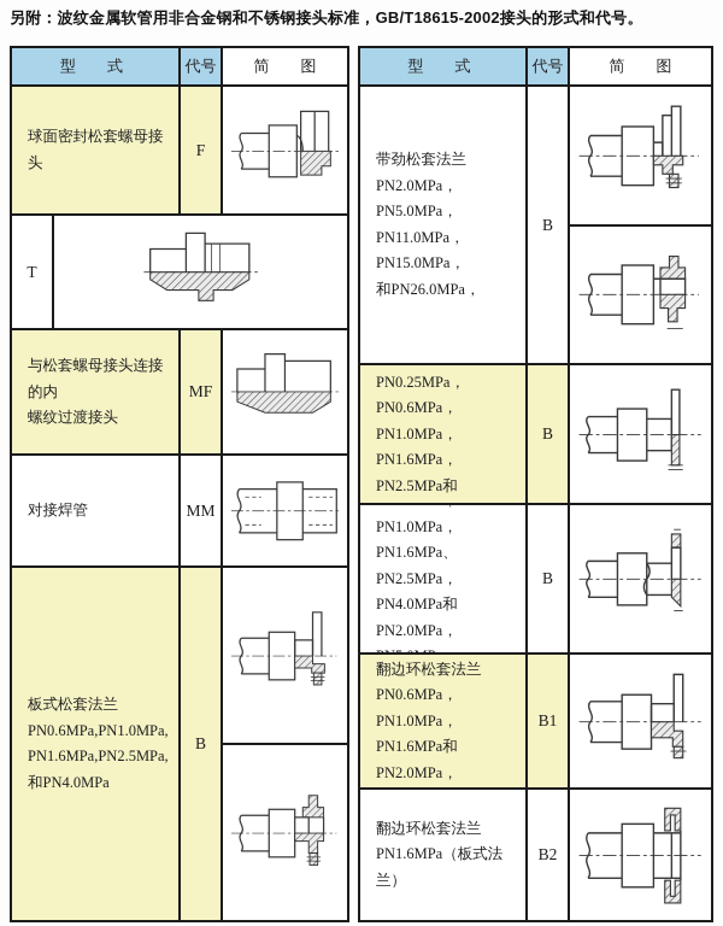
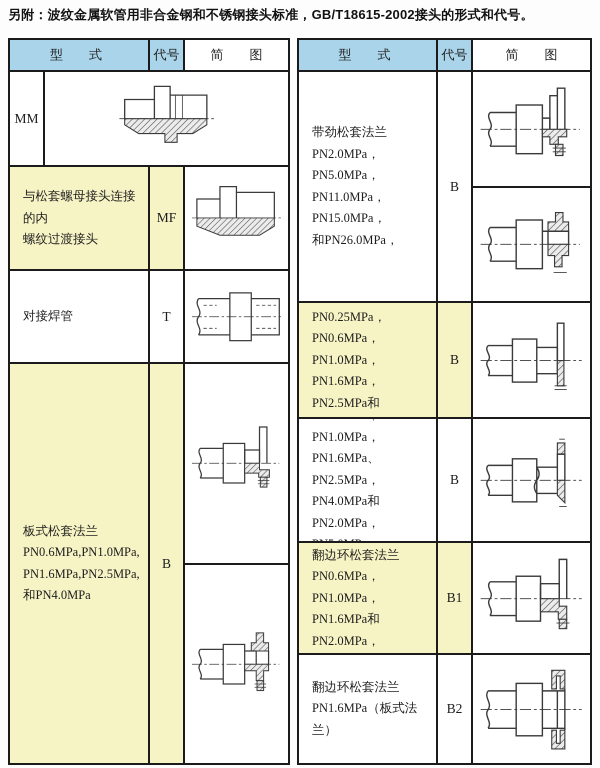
  另附：波纹金属软管用非合金钢和不锈钢接头标准，GB/T18615-2002接头的形式和代号。
  型 式
  代号
  简 图
- 球面密封松套螺母接头
- F
- T
+ MM
  与松套螺母接头连接的内
  螺纹过渡接头
  MF
  对接焊管
- MM
+ T
  板式松套法兰
  PN0.6MPa,PN1.0MPa,
  PN1.6MPa,PN2.5MPa,
  和PN4.0MPa
  B
  型 式
  代号
  简 图
  带劲松套法兰
  PN2.0MPa，PN5.0MPa，
  PN11.0MPa，PN15.0MPa，
  和PN26.0MPa，
  B
  PN0.25MPa，PN0.6MPa，
  PN1.0MPa，PN1.6MPa，
  B
  PN1.0MPa，PN1.6MPa、
  PN2.5MPa，PN4.0MPa和
  B
  翻边环松套法兰
  PN0.6MPa，PN1.0MPa，
  PN1.6MPa和PN2.0MPa，
  B1
  翻边环松套法兰
  PN1.6MPa（板式法兰）
  B2
